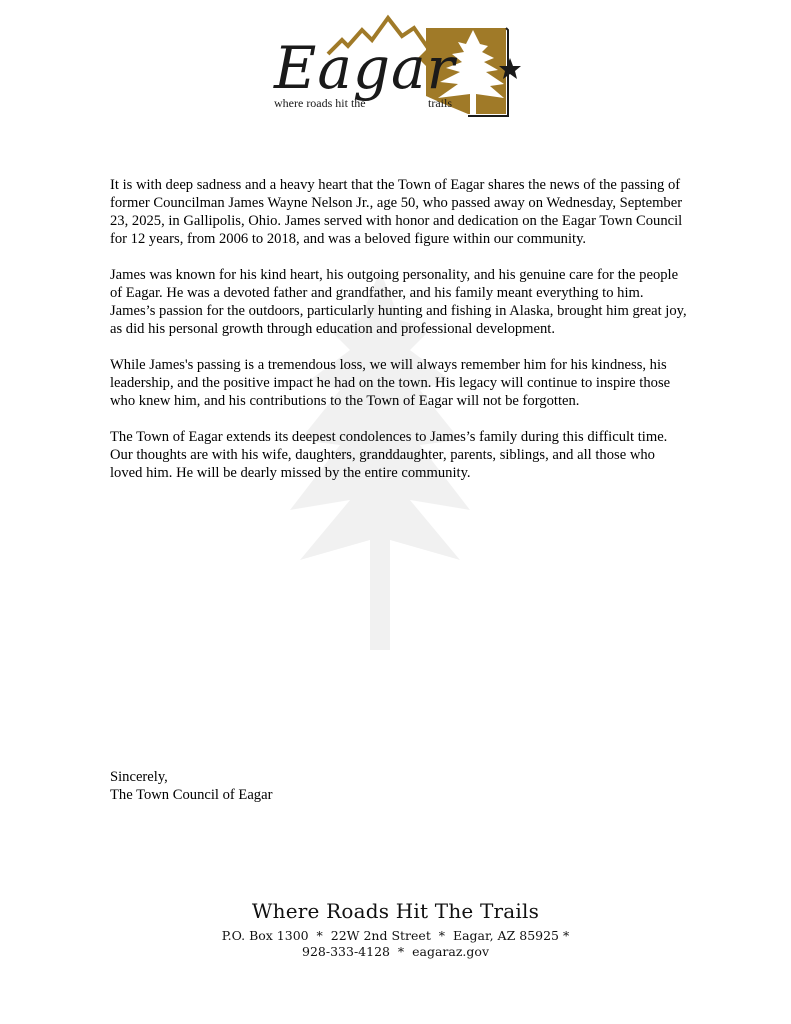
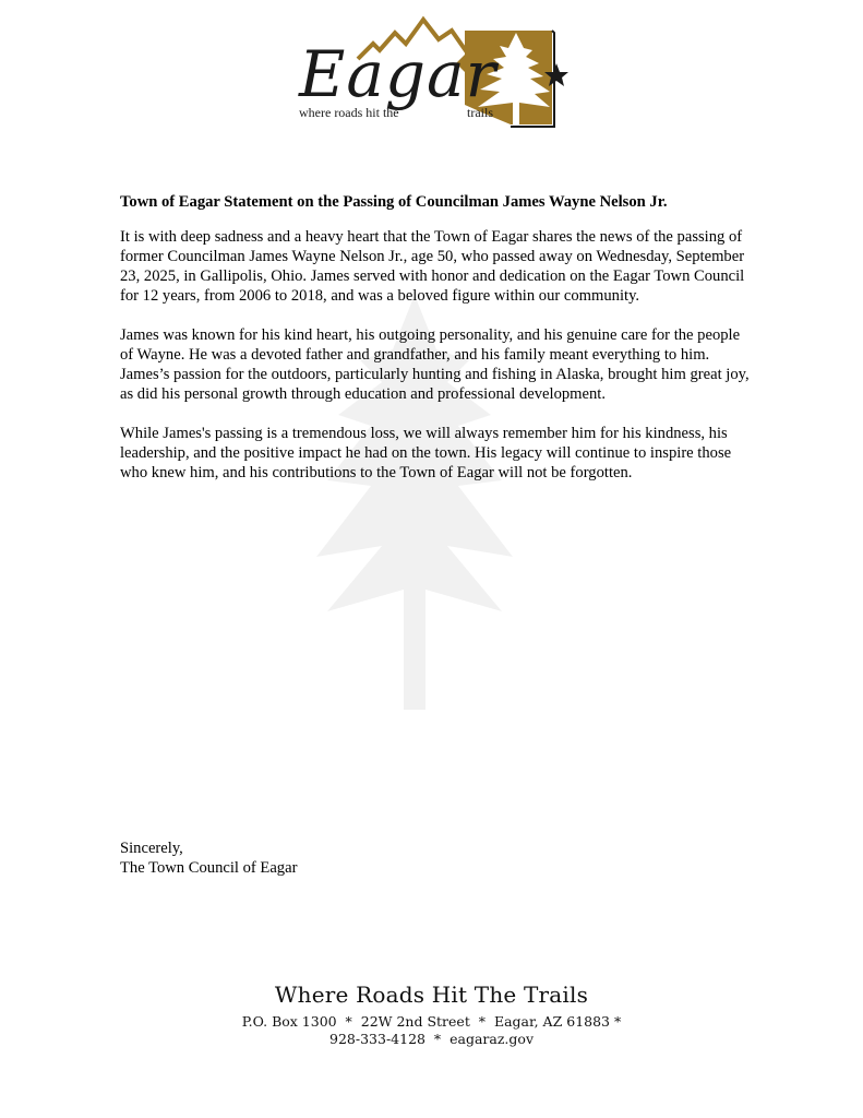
  Eagar
  where roads hit the
  trails
+ Town of Eagar Statement on the Passing of Councilman James Wayne Nelson Jr.
  It is with deep sadness and a heavy heart that the Town of Eagar shares the news of the passing of former Councilman James Wayne Nelson Jr., age 50, who passed away on Wednesday, September 23, 2025, in Gallipolis, Ohio. James served with honor and dedication on the Eagar Town Council for 12 years, from 2006 to 2018, and was a beloved figure within our community.
- James was known for his kind heart, his outgoing personality, and his genuine care for the people of Eagar. He was a devoted father and grandfather, and his family meant everything to him. James’s passion for the outdoors, particularly hunting and fishing in Alaska, brought him great joy, as did his personal growth through education and professional development.
+ James was known for his kind heart, his outgoing personality, and his genuine care for the people of Wayne. He was a devoted father and grandfather, and his family meant everything to him. James’s passion for the outdoors, particularly hunting and fishing in Alaska, brought him great joy, as did his personal growth through education and professional development.
  While James's passing is a tremendous loss, we will always remember him for his kindness, his leadership, and the positive impact he had on the town. His legacy will continue to inspire those who knew him, and his contributions to the Town of Eagar will not be forgotten.
- The Town of Eagar extends its deepest condolences to James’s family during this difficult time. Our thoughts are with his wife, daughters, granddaughter, parents, siblings, and all those who loved him. He will be dearly missed by the entire community.
  Sincerely,
  The Town Council of Eagar
  Where Roads Hit The Trails
- P.O. Box 1300 * 22W 2nd Street * Eagar, AZ 85925 *
+ P.O. Box 1300 * 22W 2nd Street * Eagar, AZ 61883 *
  928-333-4128 * eagaraz.gov
